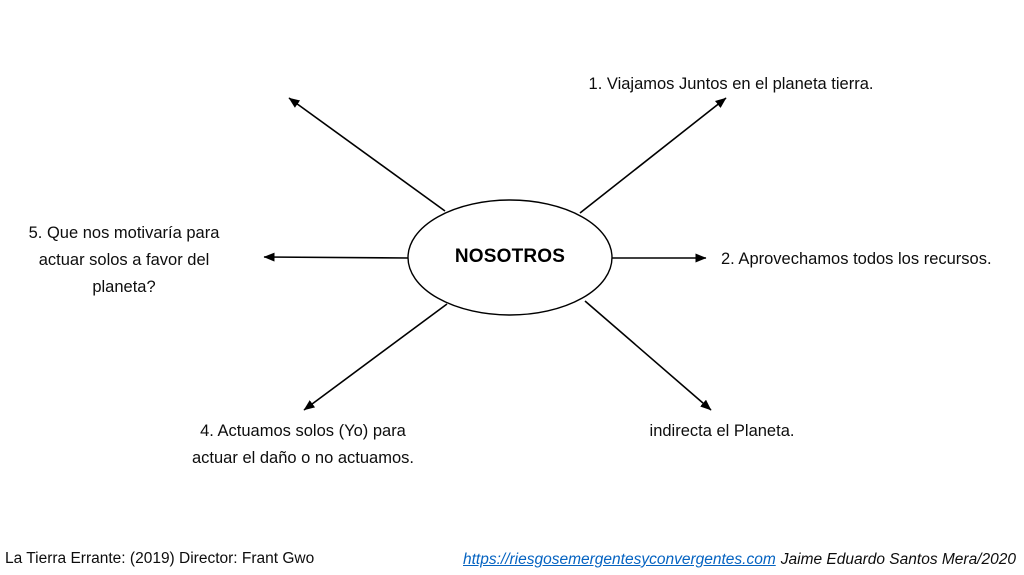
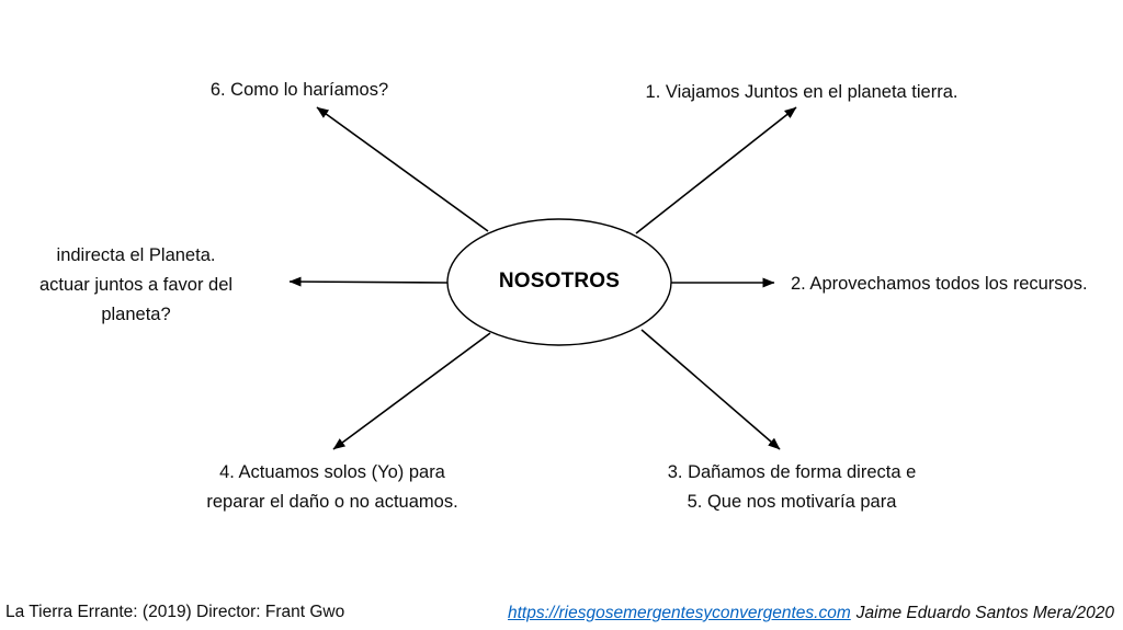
  NOSOTROS
  1. Viajamos Juntos en el planeta tierra.
  2. Aprovechamos todos los recursos.
+ 3. Dañamos de forma directa e
- indirecta el Planeta.
+ 5. Que nos motivaría para
  4. Actuamos solos (Yo) para
- actuar el daño o no actuamos.
+ reparar el daño o no actuamos.
- 5. Que nos motivaría para
+ indirecta el Planeta.
- actuar solos a favor del
+ actuar juntos a favor del
  planeta?
+ 6. Como lo haríamos?
  La Tierra Errante: (2019) Director: Frant Gwo
  https://riesgosemergentesyconvergentes.com Jaime Eduardo Santos Mera/2020
